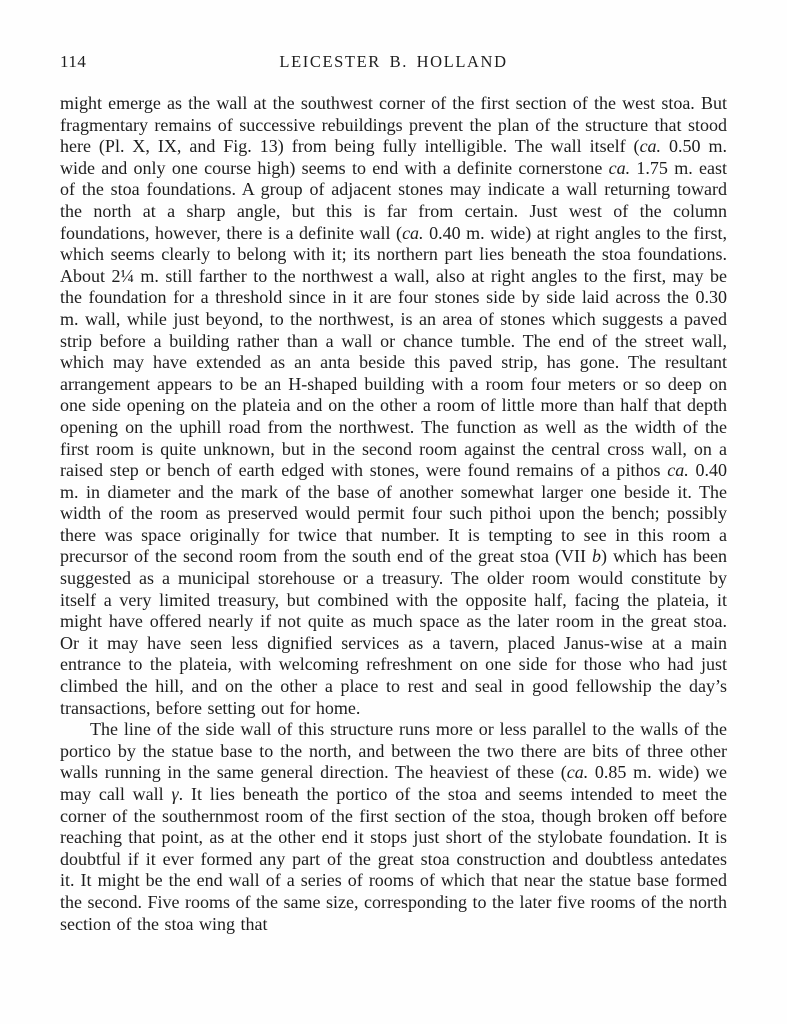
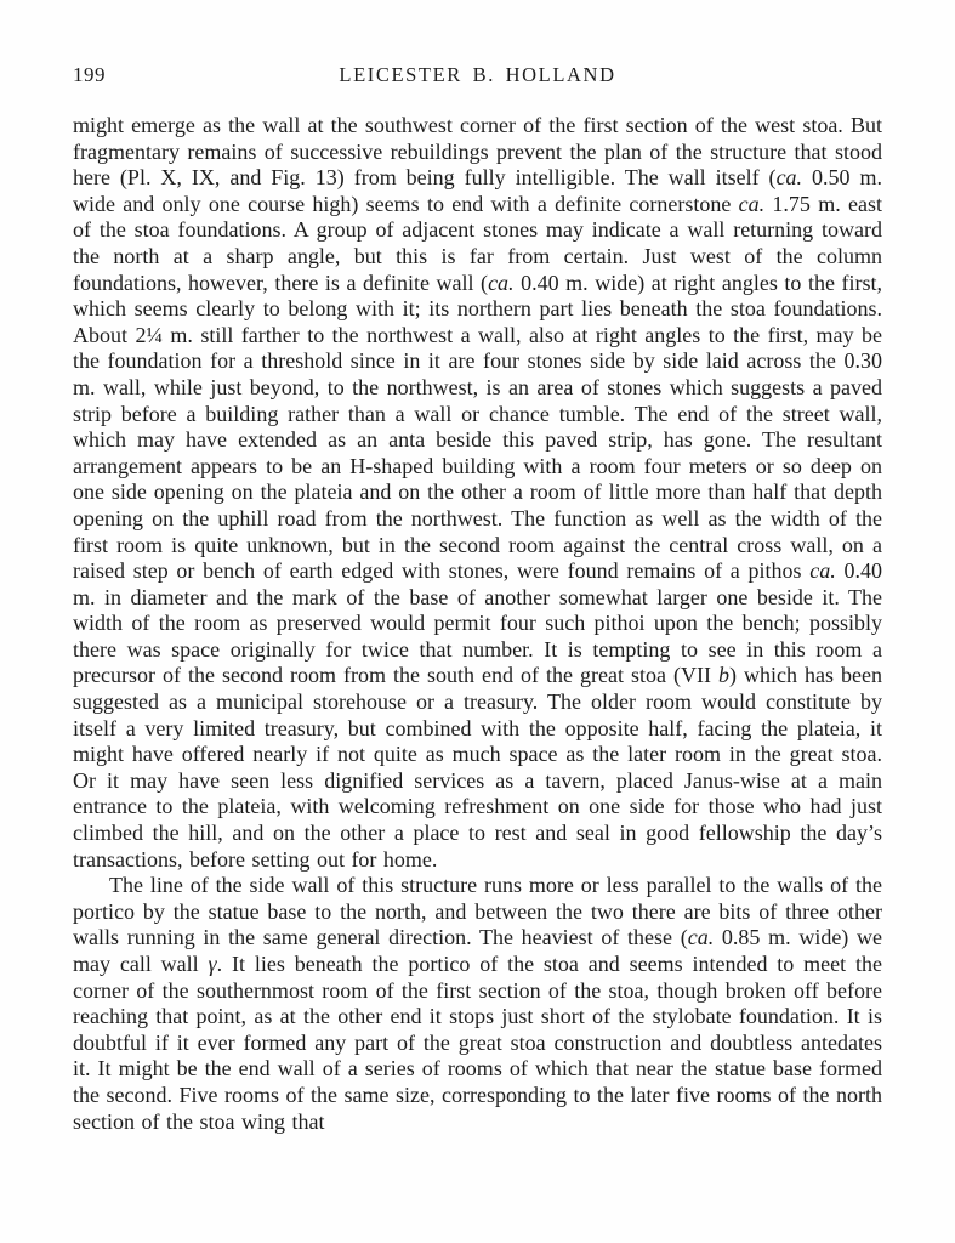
- 114
+ 199
  LEICESTER B. HOLLAND
  might emerge as the wall at the southwest corner of the first section of the west stoa. But fragmentary remains of successive rebuildings prevent the plan of the structure that stood here (Pl. X, IX, and Fig. 13) from being fully intelligible. The wall itself (ca. 0.50 m. wide and only one course high) seems to end with a definite cornerstone ca. 1.75 m. east of the stoa foundations. A group of adjacent stones may indicate a wall returning toward the north at a sharp angle, but this is far from certain. Just west of the column foundations, however, there is a definite wall (ca. 0.40 m. wide) at right angles to the first, which seems clearly to belong with it; its northern part lies beneath the stoa foundations. About 2¼ m. still farther to the northwest a wall, also at right angles to the first, may be the foundation for a threshold since in it are four stones side by side laid across the 0.30 m. wall, while just beyond, to the northwest, is an area of stones which suggests a paved strip before a building rather than a wall or chance tumble. The end of the street wall, which may have extended as an anta beside this paved strip, has gone. The resultant arrangement appears to be an H-shaped building with a room four meters or so deep on one side opening on the plateia and on the other a room of little more than half that depth opening on the uphill road from the northwest. The function as well as the width of the first room is quite unknown, but in the second room against the central cross wall, on a raised step or bench of earth edged with stones, were found remains of a pithos ca. 0.40 m. in diameter and the mark of the base of another somewhat larger one beside it. The width of the room as preserved would permit four such pithoi upon the bench; possibly there was space originally for twice that number. It is tempting to see in this room a precursor of the second room from the south end of the great stoa (VII b) which has been suggested as a municipal storehouse or a treasury. The older room would constitute by itself a very limited treasury, but combined with the opposite half, facing the plateia, it might have offered nearly if not quite as much space as the later room in the great stoa. Or it may have seen less dignified services as a tavern, placed Janus-wise at a main entrance to the plateia, with welcoming refreshment on one side for those who had just climbed the hill, and on the other a place to rest and seal in good fellowship the day’s transactions, before setting out for home.
  The line of the side wall of this structure runs more or less parallel to the walls of the portico by the statue base to the north, and between the two there are bits of three other walls running in the same general direction. The heaviest of these (ca. 0.85 m. wide) we may call wall γ. It lies beneath the portico of the stoa and seems intended to meet the corner of the southernmost room of the first section of the stoa, though broken off before reaching that point, as at the other end it stops just short of the stylobate foundation. It is doubtful if it ever formed any part of the great stoa construction and doubtless antedates it. It might be the end wall of a series of rooms of which that near the statue base formed the second. Five rooms of the same size, corresponding to the later five rooms of the north section of the stoa wing that
